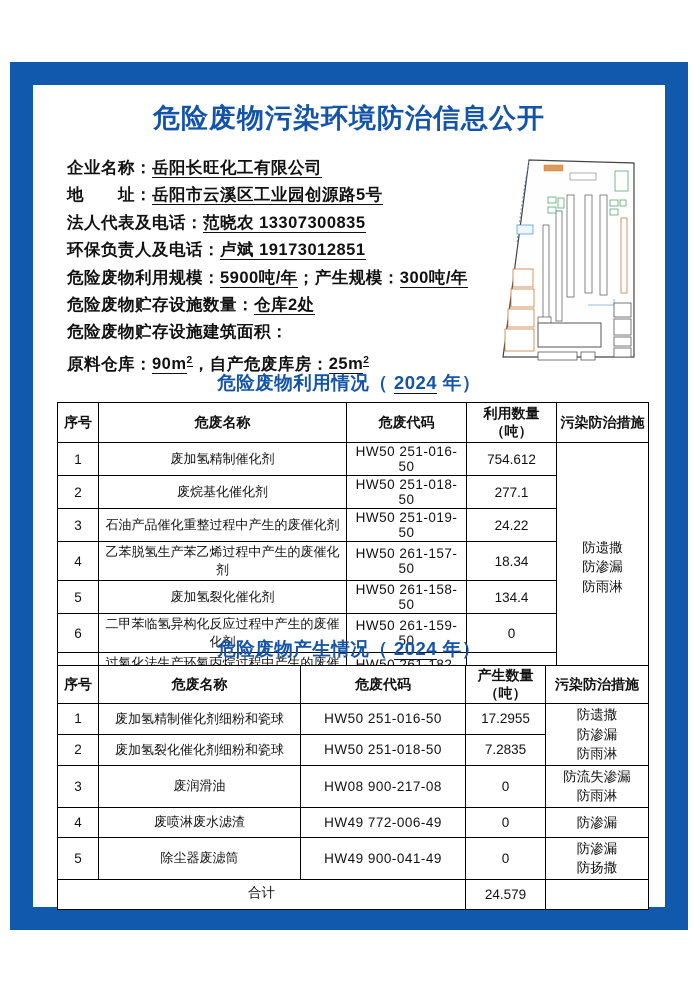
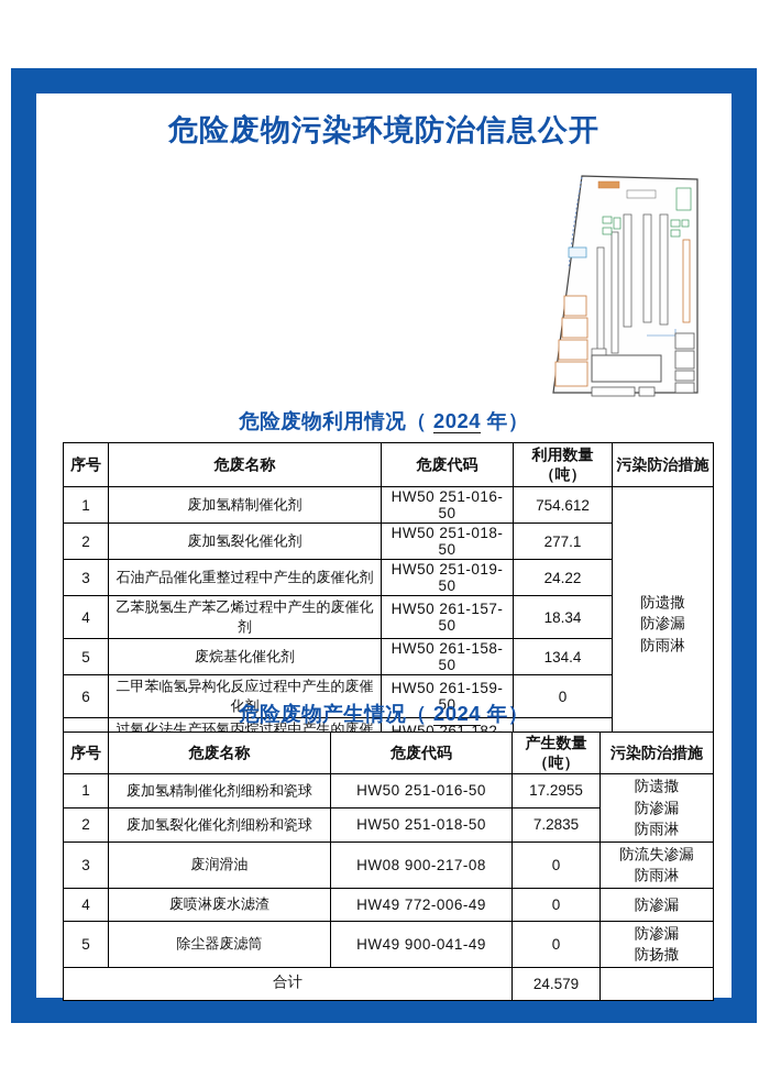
  危险废物污染环境防治信息公开
- 企业名称：岳阳长旺化工有限公司
- 地 址：岳阳市云溪区工业园创源路5号
- 法人代表及电话：范晓农 13307300835
- 环保负责人及电话：卢斌 19173012851
- 危险废物利用规模：5900吨/年；产生规模：300吨/年
- 危险废物贮存设施数量：仓库2处
- 危险废物贮存设施建筑面积：
- 原料仓库：90m2，自产危废库房：25m2
  危险废物利用情况（ 2024 年）
  序号	危废名称	危废代码	利用数量 （吨）	污染防治措施
  1	废加氢精制催化剂	HW50 251-016-50	754.612	防遗撒 防渗漏 防雨淋
- 2	废烷基化催化剂	HW50 251-018-50	277.1
+ 2	废加氢裂化催化剂	HW50 251-018-50	277.1
  3	石油产品催化重整过程中产生的废催化剂	HW50 251-019-50	24.22
  4	乙苯脱氢生产苯乙烯过程中产生的废催化剂	HW50 261-157-50	18.34
- 5	废加氢裂化催化剂	HW50 261-158-50	134.4
+ 5	废烷基化催化剂	HW50 261-158-50	134.4
  6	二甲苯临氢异构化反应过程中产生的废催化剂	HW50 261-159-50	0
  危险废物产生情况（ 2024 年）
  序号	危废名称	危废代码	产生数量 （吨）	污染防治措施
  1	废加氢精制催化剂细粉和瓷球	HW50 251-016-50	17.2955	防遗撒 防渗漏 防雨淋
  2	废加氢裂化催化剂细粉和瓷球	HW50 251-018-50	7.2835
  3	废润滑油	HW08 900-217-08	0	防流失渗漏 防雨淋
  4	废喷淋废水滤渣	HW49 772-006-49	0	防渗漏
  5	除尘器废滤筒	HW49 900-041-49	0	防渗漏 防扬撒
  合计	24.579
